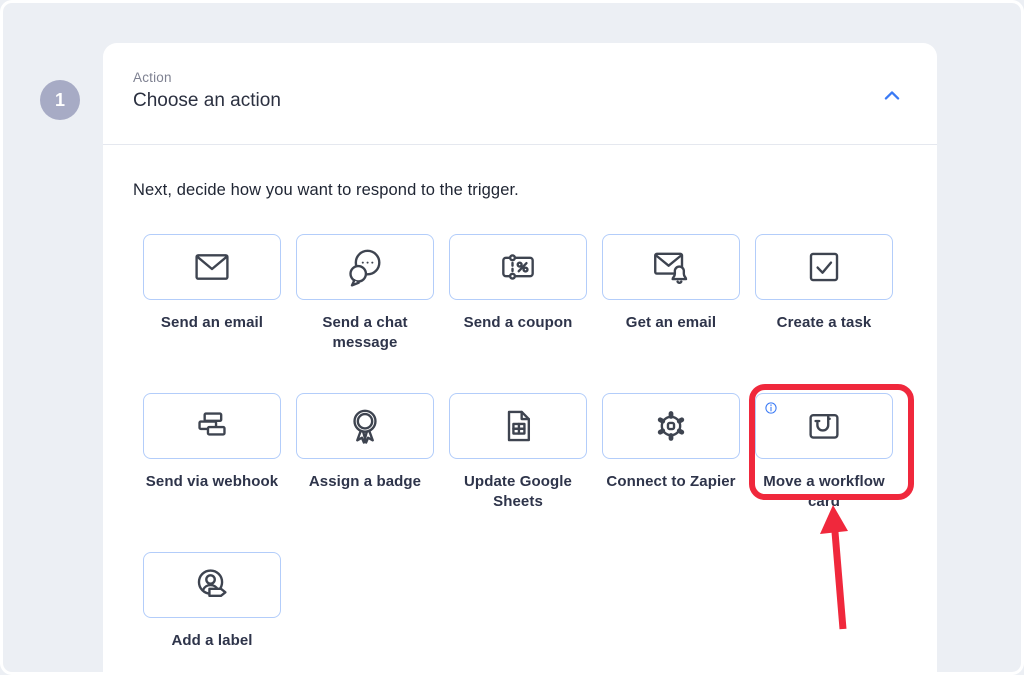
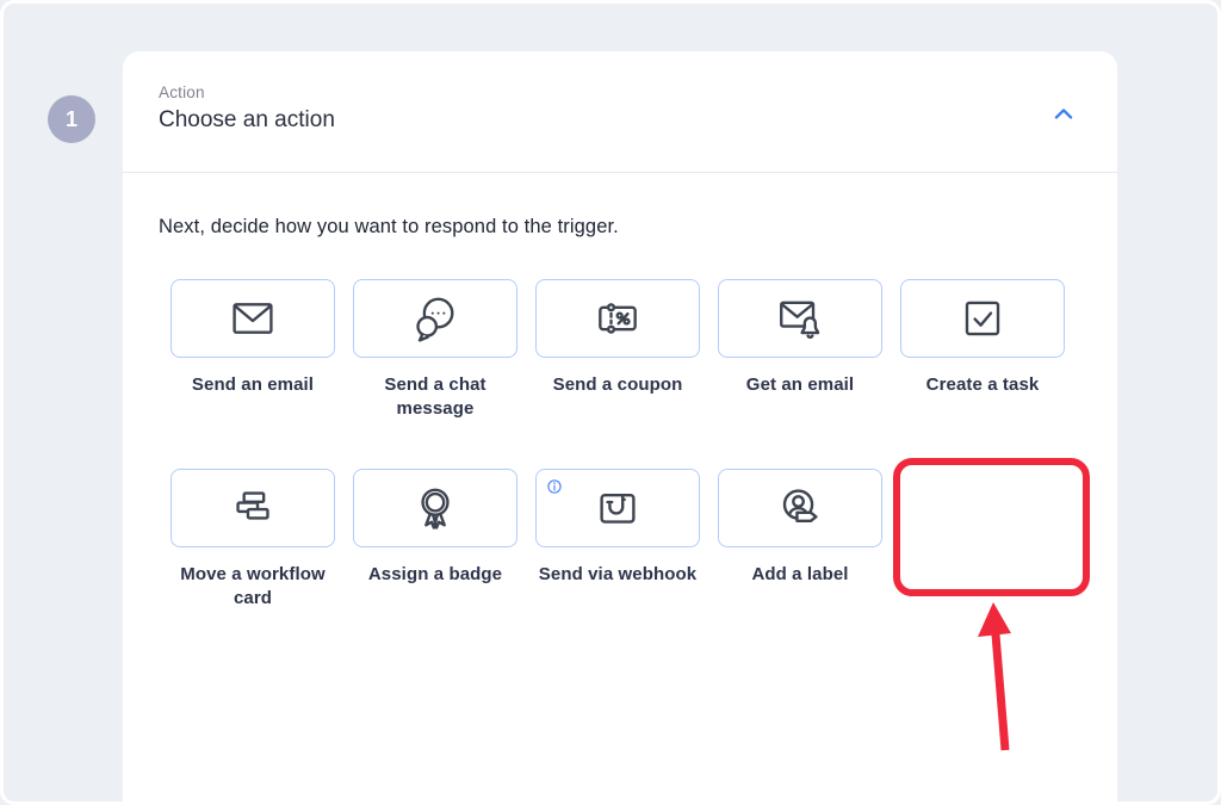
  1
  Action
  Choose an action
  Next, decide how you want to respond to the trigger.
  Send an email
  Send a chat message
  Send a coupon
  Get an email
  Create a task
- Send via webhook
+ Move a workflow card
  Assign a badge
- Update Google Sheets
- Connect to Zapier
- Move a workflow card
+ Send via webhook
  Add a label
